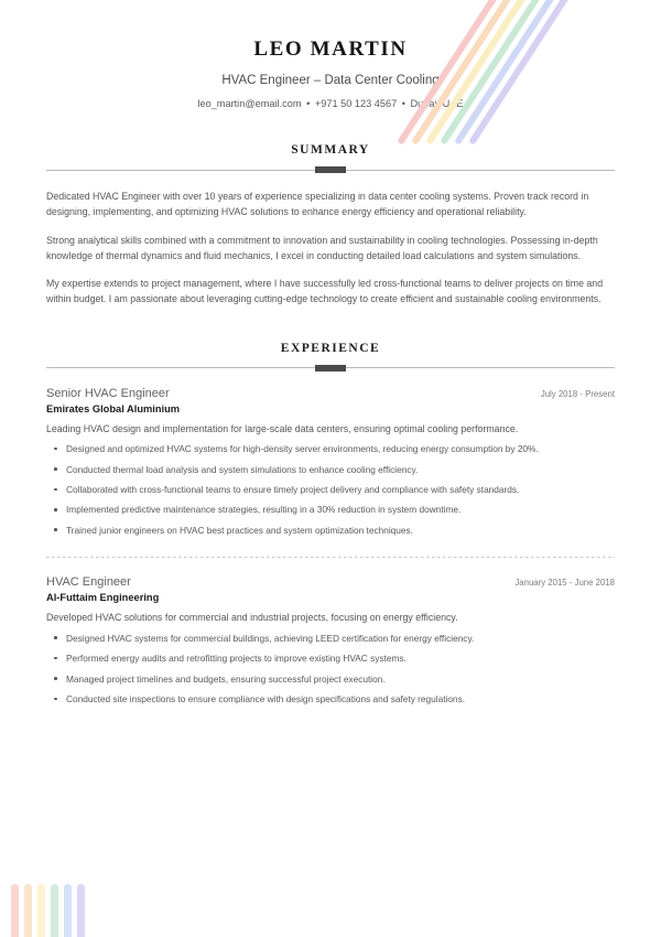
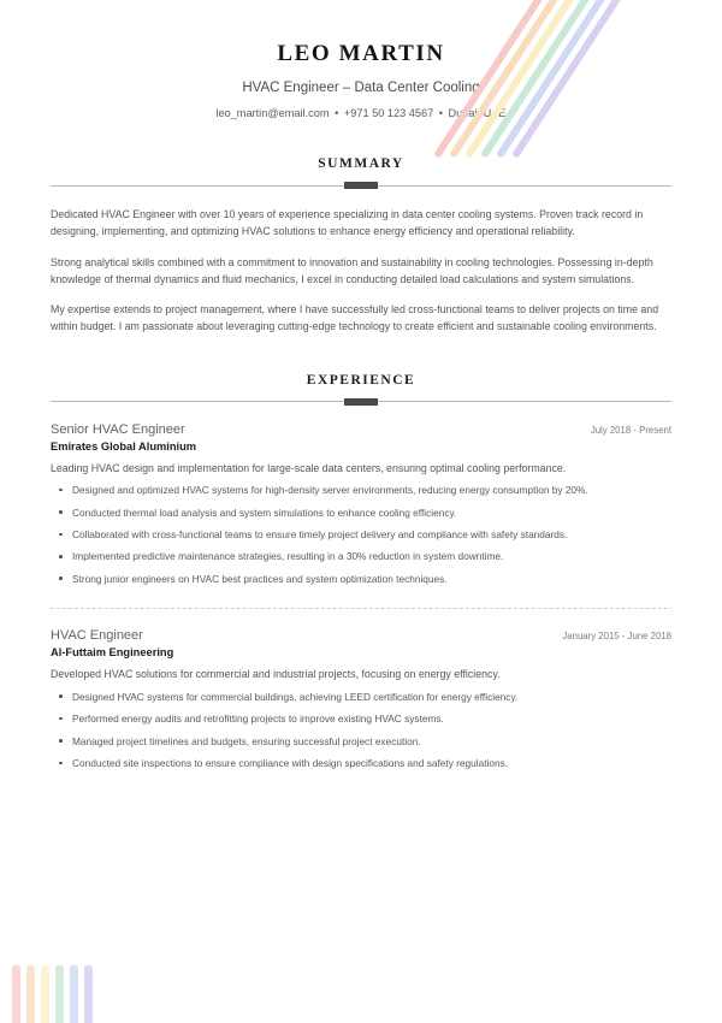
  LEO MARTIN
  HVAC Engineer – Data Center Coolin
  leo_martin@email.com • +971 50 123 4567 • Da UE
  SUMMARY
  Dedicated HVAC Engineer with over 10 years of experience specializing in data center cooling systems. Proven track record in designing, implementing, and optimizing HVAC solutions to enhance energy efficiency and operational reliability.
  Strong analytical skills combined with a commitment to innovation and sustainability in cooling technologies. Possessing in-depth knowledge of thermal dynamics and fluid mechanics, I excel in conducting detailed load calculations and system simulations.
  My expertise extends to project management, where I have successfully led cross-functional teams to deliver projects on time and within budget. I am passionate about leveraging cutting-edge technology to create efficient and sustainable cooling environments.
  EXPERIENCE
  Senior HVAC Engineer
  July 2018 - Present
  Emirates Global Aluminium
  Leading HVAC design and implementation for large-scale data centers, ensuring optimal cooling performance.
  Designed and optimized HVAC systems for high-density server environments, reducing energy consumption by 20%.
  Conducted thermal load analysis and system simulations to enhance cooling efficiency.
  Collaborated with cross-functional teams to ensure timely project delivery and compliance with safety standards.
  Implemented predictive maintenance strategies, resulting in a 30% reduction in system downtime.
- Trained junior engineers on HVAC best practices and system optimization techniques.
+ Strong junior engineers on HVAC best practices and system optimization techniques.
  HVAC Engineer
  January 2015 - June 2018
  Al-Futtaim Engineering
  Developed HVAC solutions for commercial and industrial projects, focusing on energy efficiency.
  Designed HVAC systems for commercial buildings, achieving LEED certification for energy efficiency.
  Performed energy audits and retrofitting projects to improve existing HVAC systems.
  Managed project timelines and budgets, ensuring successful project execution.
  Conducted site inspections to ensure compliance with design specifications and safety regulations.
